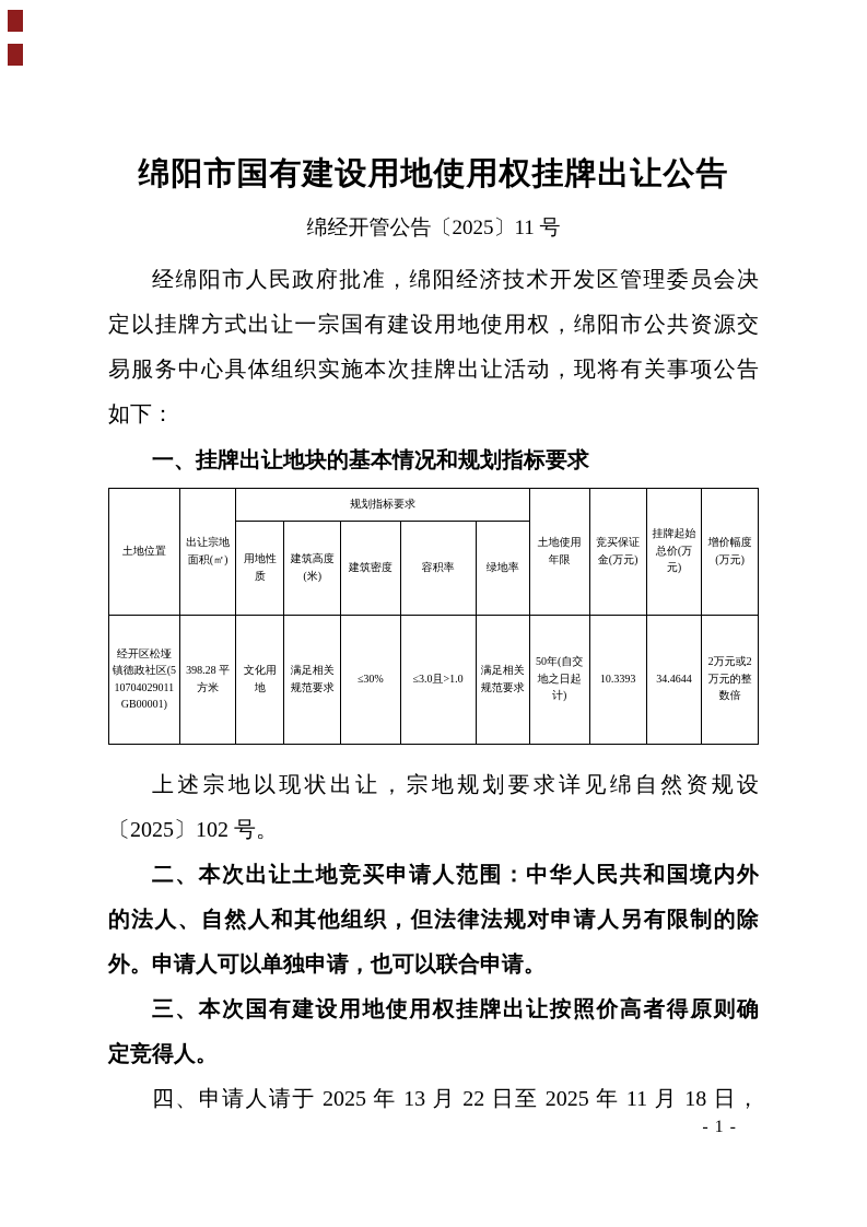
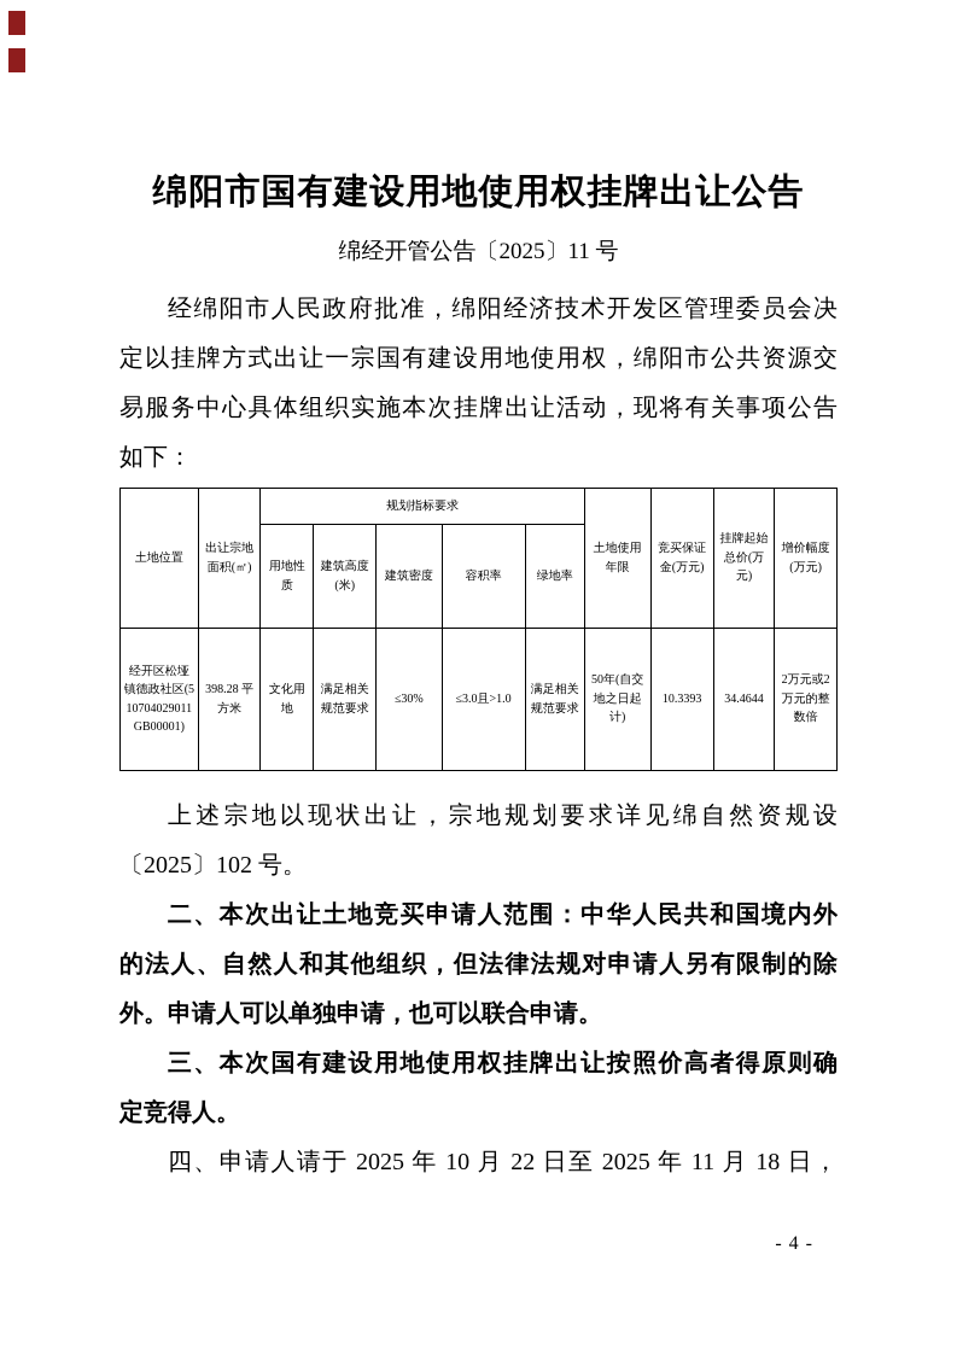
  绵阳市国有建设用地使用权挂牌出让公告
  绵经开管公告〔2025〕11 号
  经绵阳市人民政府批准，绵阳经济技术开发区管理委员会决
  定以挂牌方式出让一宗国有建设用地使用权，绵阳市公共资源交
  易服务中心具体组织实施本次挂牌出让活动，现将有关事项公告
  如下：
- 一、挂牌出让地块的基本情况和规划指标要求
  土地位置	出让宗地面积(㎡)	规划指标要求	土地使用年限	竞买保证金(万元)	挂牌起始总价(万元)	增价幅度(万元)
  用地性质	建筑高度(米)	建筑密度	容积率	绿地率
  经开区松垭镇德政社区(510704029011GB00001)	398.28 平方米	文化用地	满足相关规范要求	≤30%	≤3.0且>1.0	满足相关规范要求	50年(自交地之日起计)	10.3393	34.4644	2万元或2万元的整数倍
  上述宗地以现状出让，宗地规划要求详见绵自然资规设
  〔2025〕102 号。
  二、本次出让土地竞买申请人范围：中华人民共和国境内外
  的法人、自然人和其他组织，但法律法规对申请人另有限制的除
  外。申请人可以单独申请，也可以联合申请。
  三、本次国有建设用地使用权挂牌出让按照价高者得原则确
  定竞得人。
- 四、申请人请于 2025 年 13 月 22 日至 2025 年 11 月 18 日，
+ 四、申请人请于 2025 年 10 月 22 日至 2025 年 11 月 18 日，
- - 1 -
+ - 4 -
